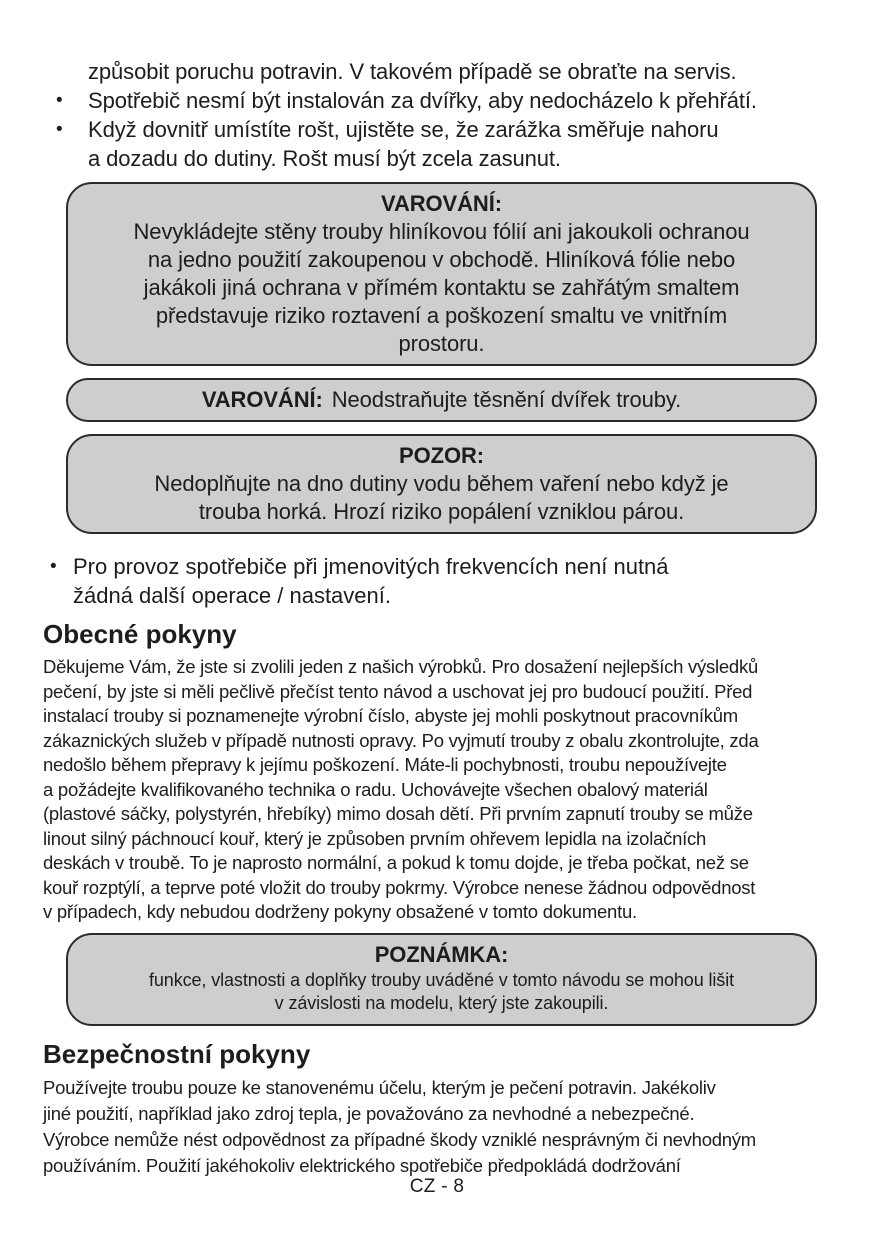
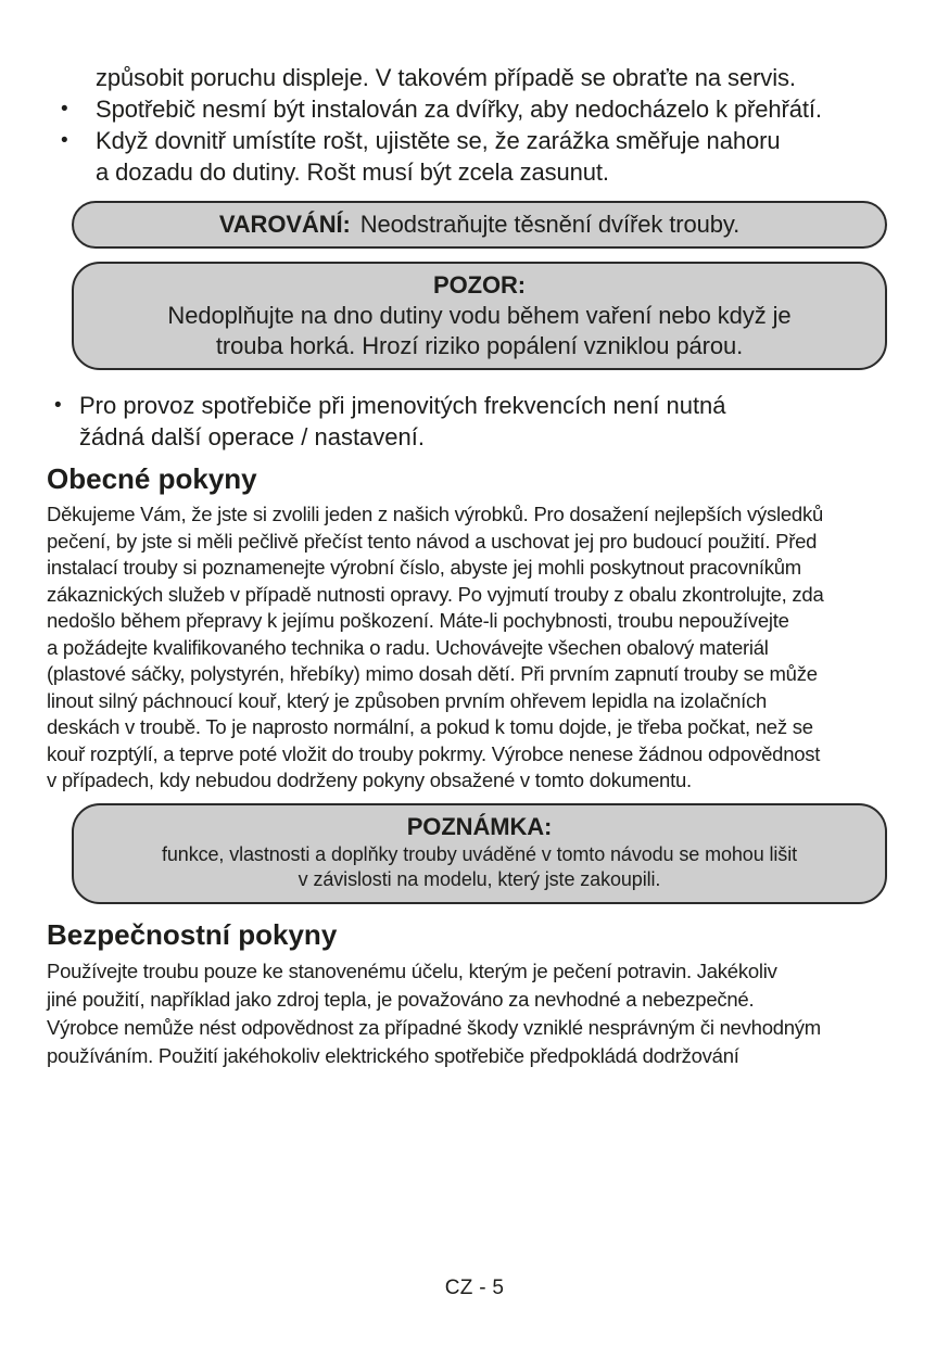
- způsobit poruchu potravin. V takovém případě se obraťte na servis.
+ způsobit poruchu displeje. V takovém případě se obraťte na servis.
  •
  Spotřebič nesmí být instalován za dvířky, aby nedocházelo k přehřátí.
  •
  Když dovnitř umístíte rošt, ujistěte se, že zarážka směřuje nahoru
  a dozadu do dutiny. Rošt musí být zcela zasunut.
- VAROVÁNÍ:
- Nevykládejte stěny trouby hliníkovou fólií ani jakoukoli ochranou
- na jedno použití zakoupenou v obchodě. Hliníková fólie nebo
- jakákoli jiná ochrana v přímém kontaktu se zahřátým smaltem
- představuje riziko roztavení a poškození smaltu ve vnitřním
- prostoru.
  VAROVÁNÍ: Neodstraňujte těsnění dvířek trouby.
  POZOR:
  Nedoplňujte na dno dutiny vodu během vaření nebo když je
  trouba horká. Hrozí riziko popálení vzniklou párou.
  •
  Pro provoz spotřebiče při jmenovitých frekvencích není nutná
  žádná další operace / nastavení.
  Obecné pokyny
  Děkujeme Vám, že jste si zvolili jeden z našich výrobků. Pro dosažení nejlepších výsledků
  pečení, by jste si měli pečlivě přečíst tento návod a uschovat jej pro budoucí použití. Před
  instalací trouby si poznamenejte výrobní číslo, abyste jej mohli poskytnout pracovníkům
  zákaznických služeb v případě nutnosti opravy. Po vyjmutí trouby z obalu zkontrolujte, zda
  nedošlo během přepravy k jejímu poškození. Máte-li pochybnosti, troubu nepoužívejte
  a požádejte kvalifikovaného technika o radu. Uchovávejte všechen obalový materiál
  (plastové sáčky, polystyrén, hřebíky) mimo dosah dětí. Při prvním zapnutí trouby se může
  linout silný páchnoucí kouř, který je způsoben prvním ohřevem lepidla na izolačních
  deskách v troubě. To je naprosto normální, a pokud k tomu dojde, je třeba počkat, než se
  kouř rozptýlí, a teprve poté vložit do trouby pokrmy. Výrobce nenese žádnou odpovědnost
  v případech, kdy nebudou dodrženy pokyny obsažené v tomto dokumentu.
  POZNÁMKA:
  funkce, vlastnosti a doplňky trouby uváděné v tomto návodu se mohou lišit
  v závislosti na modelu, který jste zakoupili.
  Bezpečnostní pokyny
  Používejte troubu pouze ke stanovenému účelu, kterým je pečení potravin. Jakékoliv
  jiné použití, například jako zdroj tepla, je považováno za nevhodné a nebezpečné.
  Výrobce nemůže nést odpovědnost za případné škody vzniklé nesprávným či nevhodným
  používáním. Použití jakéhokoliv elektrického spotřebiče předpokládá dodržování
- CZ - 8
+ CZ - 5
